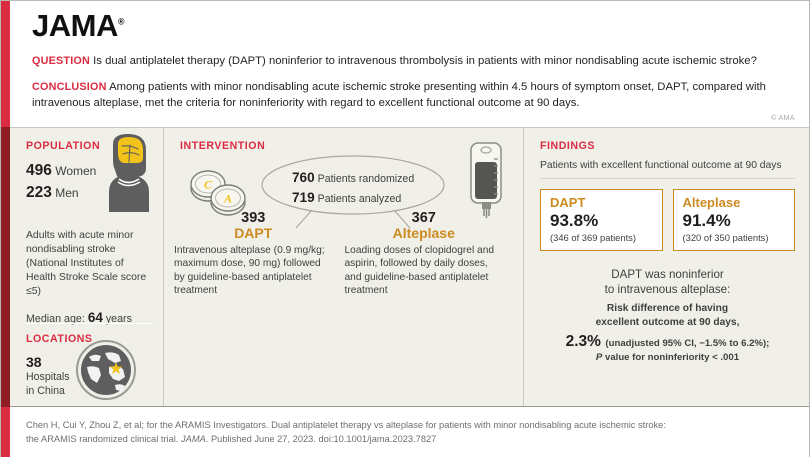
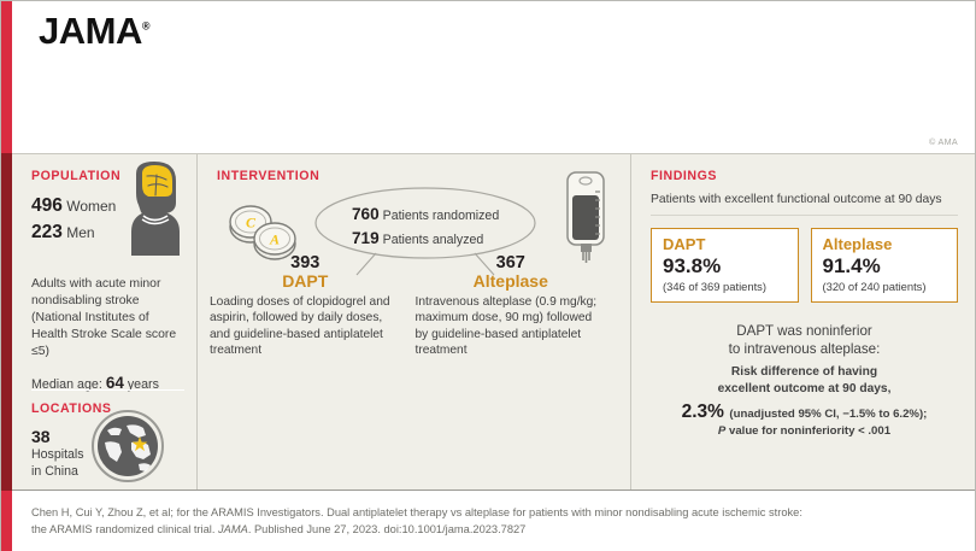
  JAMA®
- QUESTION Is dual antiplatelet therapy (DAPT) noninferior to intravenous thrombolysis in patients with minor nondisabling acute ischemic stroke?
- CONCLUSION Among patients with minor nondisabling acute ischemic stroke presenting within 4.5 hours of symptom onset, DAPT, compared with intravenous alteplase, met the criteria for noninferiority with regard to excellent functional outcome at 90 days.
  © AMA
  POPULATION
  496 Women
  223 Men
  Adults with acute minor nondisabling stroke (National Institutes of Health Stroke Scale score ≤5)
  Median age: 64 years
  LOCATIONS
  38
  Hospitals
  in China
  INTERVENTION
  C
  A
  760 Patients randomized
  719 Patients analyzed
  393
  DAPT
- Intravenous alteplase (0.9 mg/kg; maximum dose, 90 mg) followed by guideline-based antiplatelet treatment
+ Loading doses of clopidogrel and aspirin, followed by daily doses, and guideline-based antiplatelet treatment
  367
  Alteplase
- Loading doses of clopidogrel and aspirin, followed by daily doses, and guideline-based antiplatelet treatment
+ Intravenous alteplase (0.9 mg/kg; maximum dose, 90 mg) followed by guideline-based antiplatelet treatment
  FINDINGS
  Patients with excellent functional outcome at 90 days
  DAPT
  93.8%
  (346 of 369 patients)
  Alteplase
  91.4%
- (320 of 350 patients)
+ (320 of 240 patients)
  DAPT was noninferior
  to intravenous alteplase:
  Risk difference of having
  excellent outcome at 90 days,
  2.3% (unadjusted 95% CI, −1.5% to 6.2%);
  P value for noninferiority < .001
  Chen H, Cui Y, Zhou Z, et al; for the ARAMIS Investigators. Dual antiplatelet therapy vs alteplase for patients with minor nondisabling acute ischemic stroke:
  the ARAMIS randomized clinical trial. JAMA. Published June 27, 2023. doi:10.1001/jama.2023.7827
